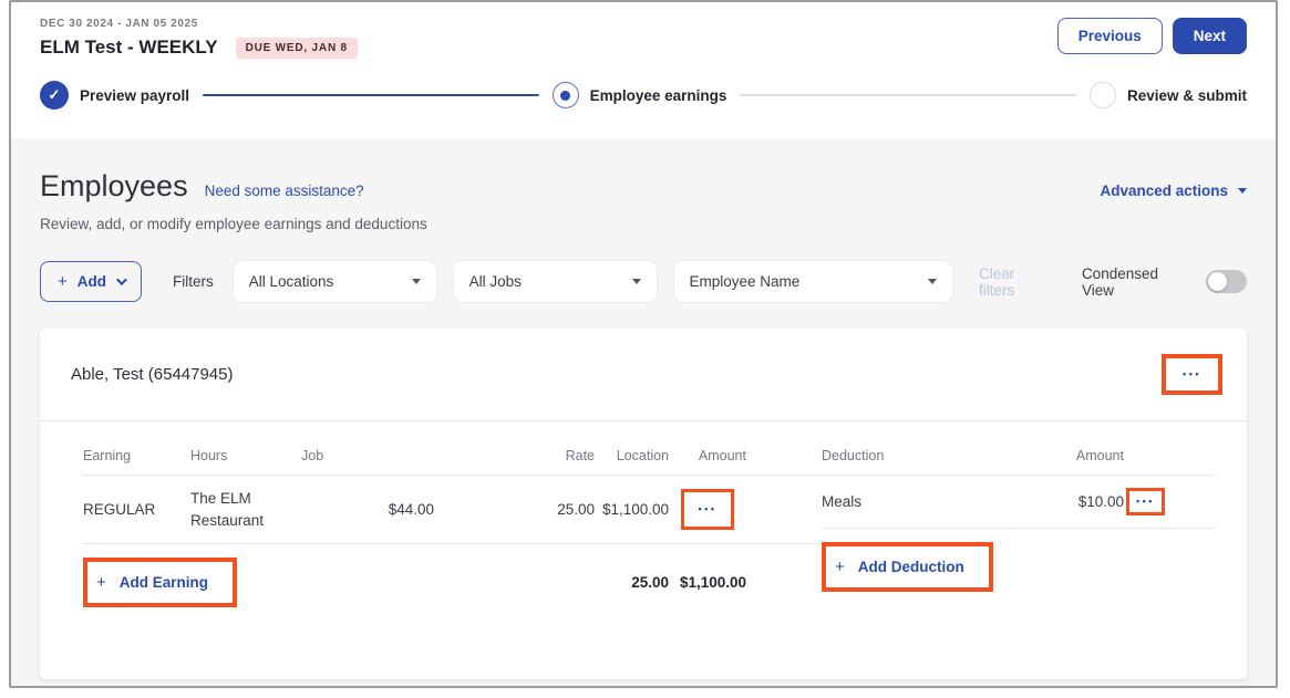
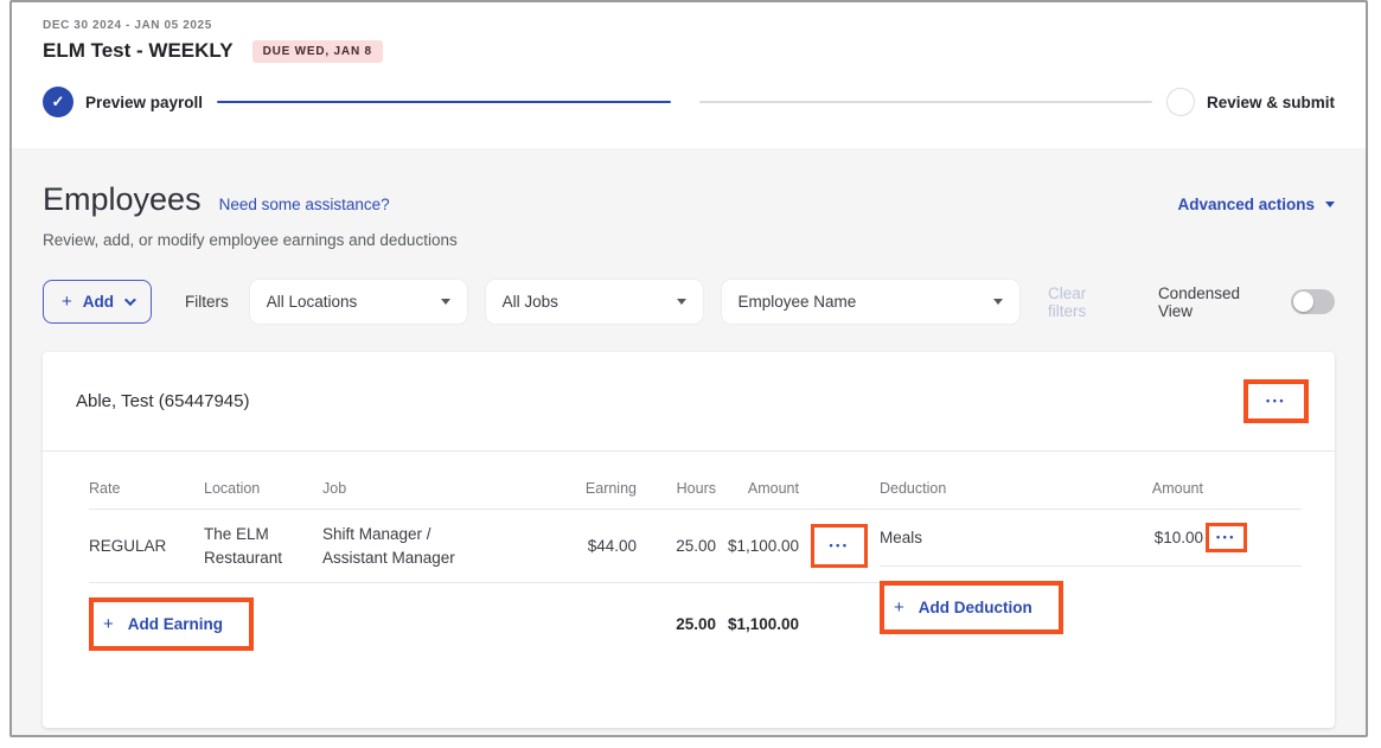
  DEC 30 2024 - JAN 05 2025
  ELM Test - WEEKLY
  DUE WED, JAN 8
- Previous
- Next
  ✓
  Preview payroll
- Employee earnings
  Review & submit
  Employees
  Need some assistance?
  Advanced actions
  Review, add, or modify employee earnings and deductions
  +
  Add
  Filters
  All Locations
  All Jobs
  Employee Name
  Clear filters
  Condensed View
  Able, Test (65447945)
  •••
- Earning
+ Rate
- Hours
+ Location
  Job
- Rate
+ Earning
- Location
+ Hours
  Amount
  REGULAR
  The ELM Restaurant
+ Shift Manager / Assistant Manager
  $44.00
  25.00
  $1,100.00
  •••
  +
  Add Earning
  25.00
  $1,100.00
  Deduction
  Amount
  Meals
  $10.00
  •••
  +
  Add Deduction
